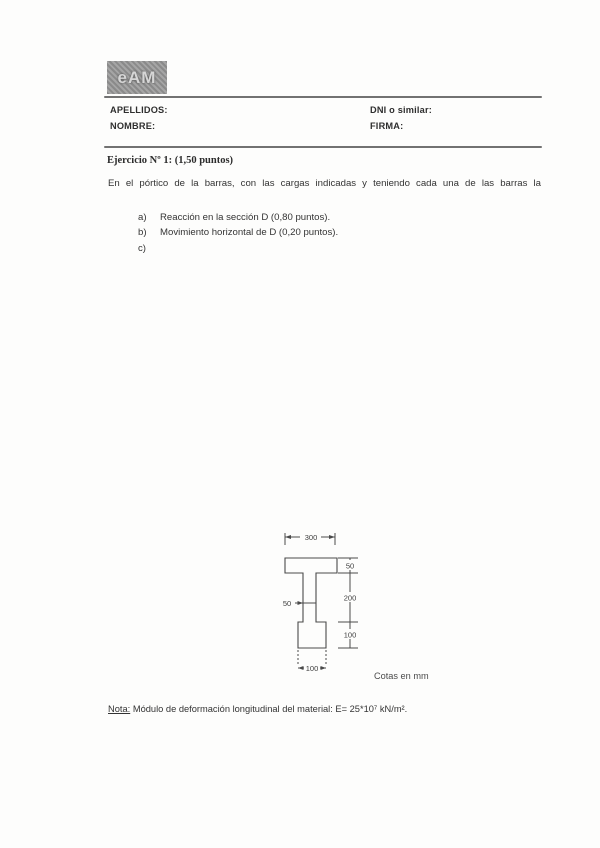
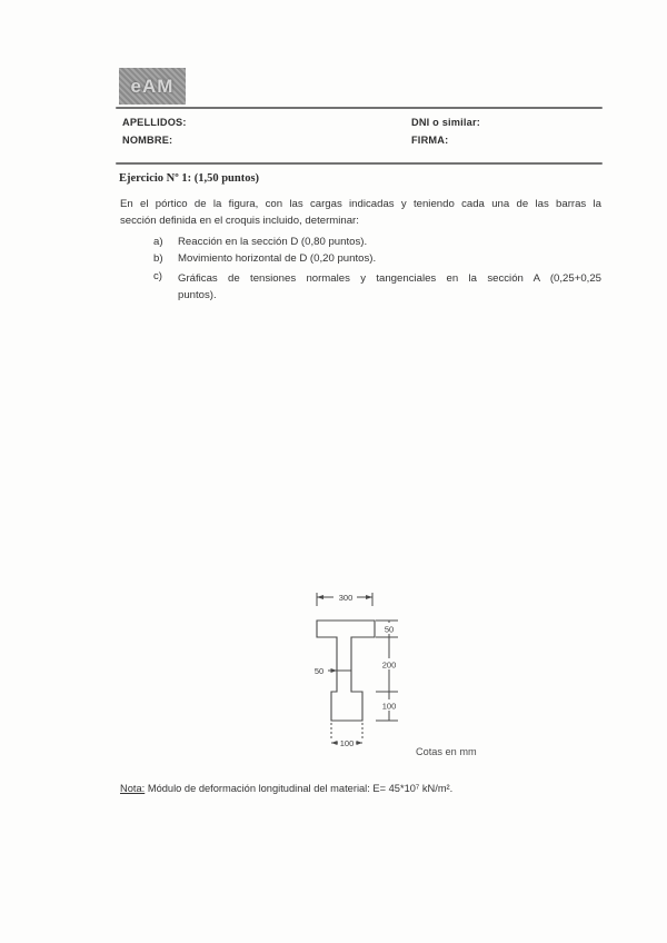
  eAM
  APELLIDOS:
  NOMBRE:
  DNI o similar:
  FIRMA:
  Ejercicio Nº 1: (1,50 puntos)
- En el pórtico de la barras, con las cargas indicadas y teniendo cada una de las barras la
+ En el pórtico de la figura, con las cargas indicadas y teniendo cada una de las barras la
+ sección definida en el croquis incluido, determinar:
  a)
  Reacción en la sección D (0,80 puntos).
  b)
  Movimiento horizontal de D (0,20 puntos).
  c)
+ Gráficas de tensiones normales y tangenciales en la sección A (0,25+0,25
+ puntos).
  300
  50
  200
  100
  50
  100
  Cotas en mm
- Nota: Módulo de deformación longitudinal del material: E= 25*10⁷ kN/m².
+ Nota: Módulo de deformación longitudinal del material: E= 45*10⁷ kN/m².
